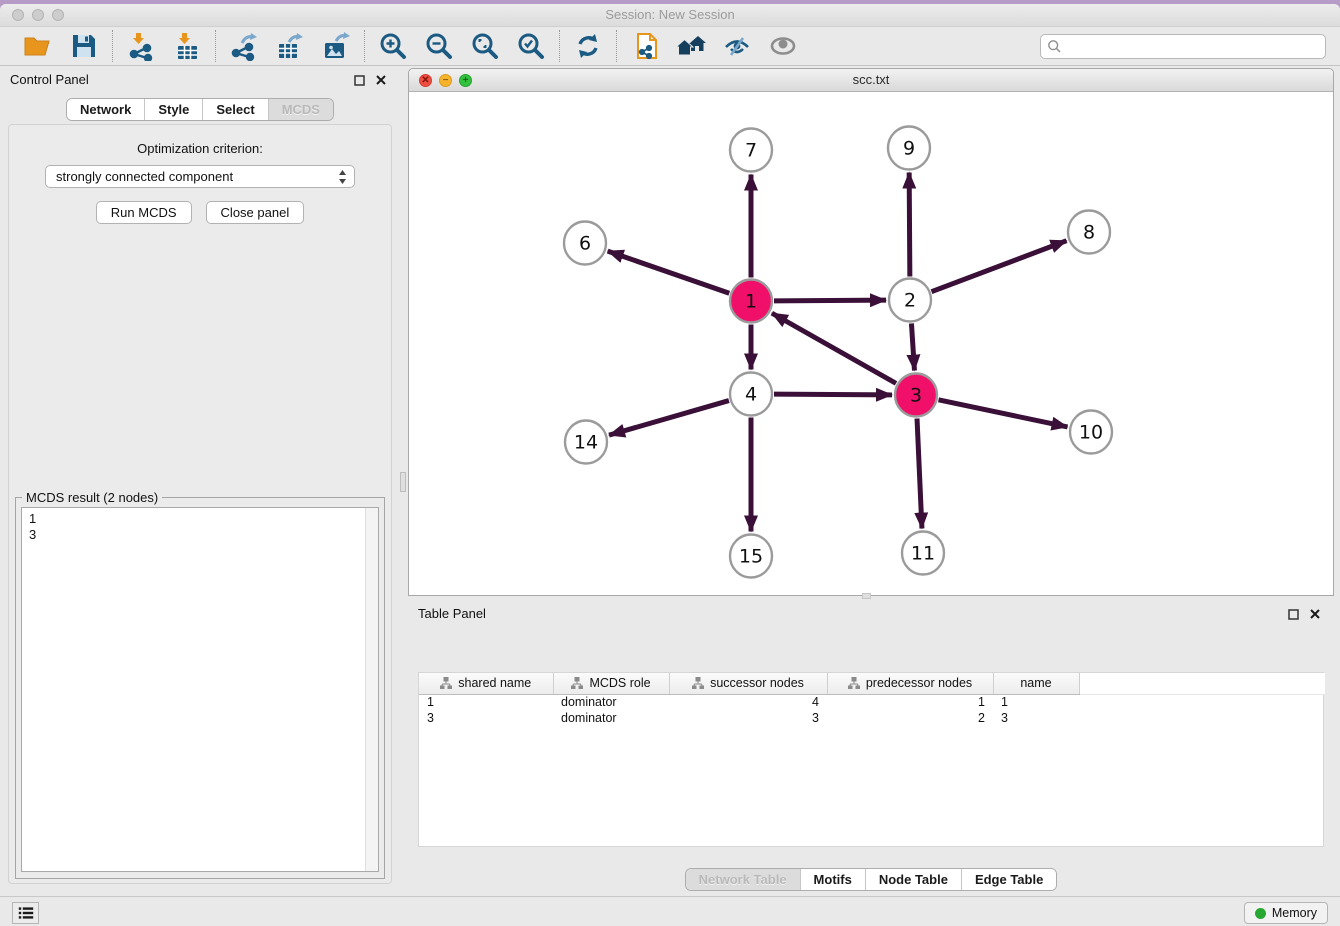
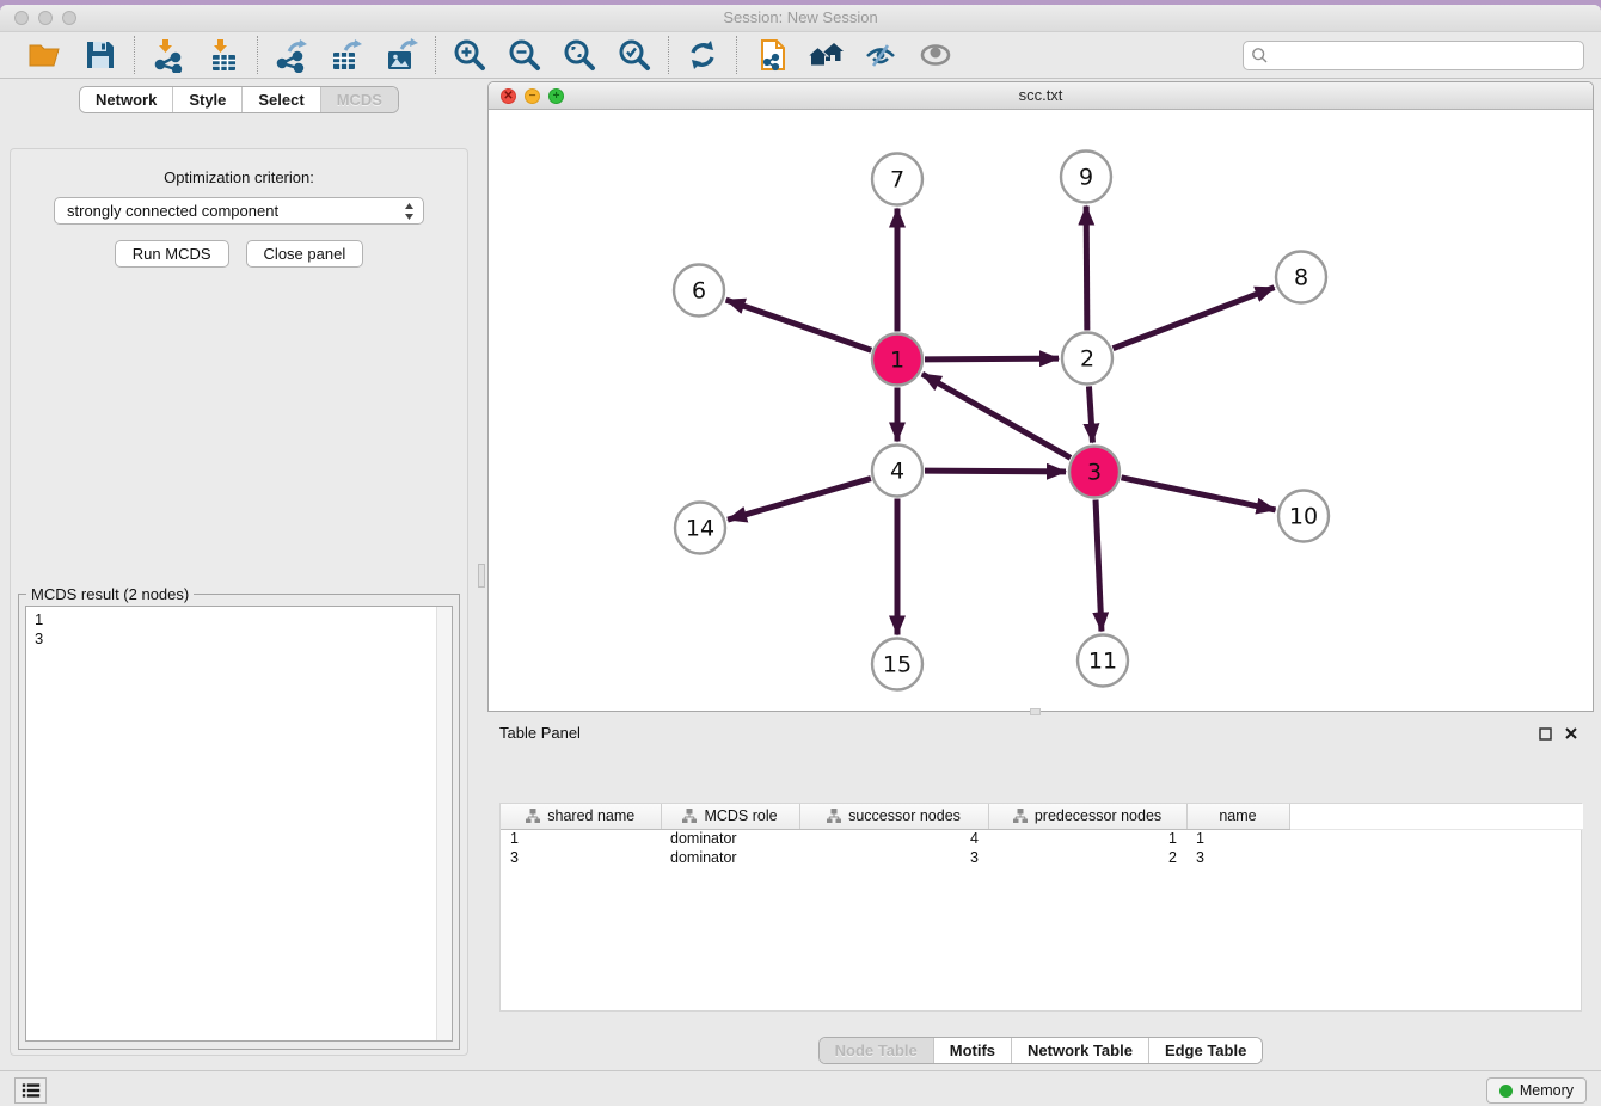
  Session: New Session
- Control Panel
  Network
  Style
  Select
  MCDS
  Optimization criterion:
  strongly connected component
  Run MCDS
  Close panel
  MCDS result (2 nodes)
  1
  3
  ✕
  −
  +
  scc.txt
  7
  9
  6
  8
  1
  2
  4
  3
  14
  10
  15
  11
  Table Panel
  shared name	MCDS role	successor nodes	predecessor nodes	name
  1	dominator	4	1	1
  3	dominator	3	2	3
- Network Table
+ Node Table
  Motifs
- Node Table
+ Network Table
  Edge Table
  Memory
